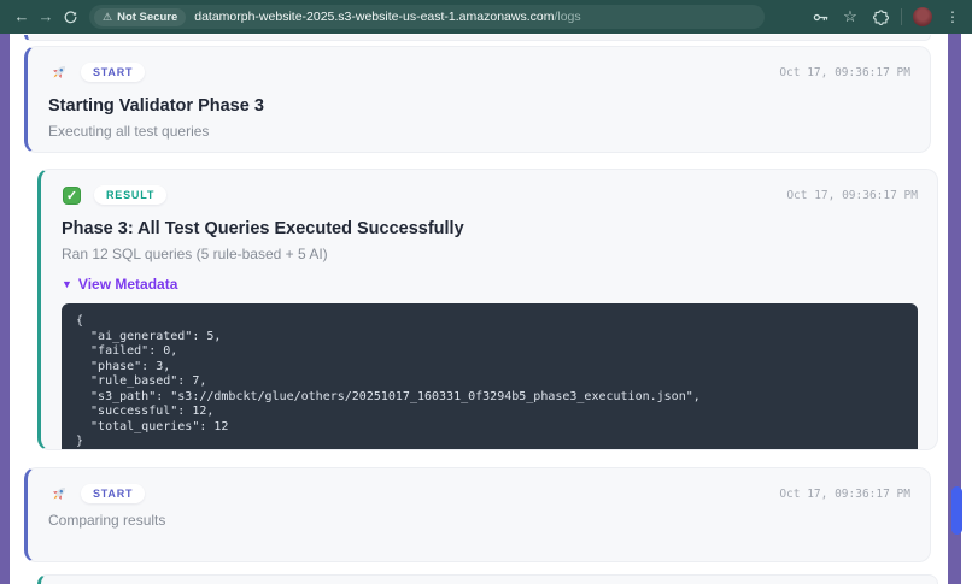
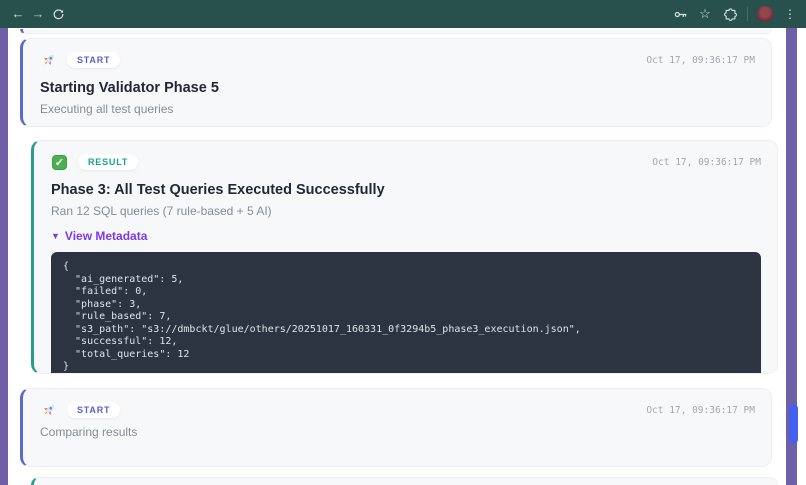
  ←
  →
- ⚠
- Not Secure
- datamorph-website-2025.s3-website-us-east-1.amazonaws.com/logs
  ☆
  ⋮
  START
  Oct 17, 09:36:17 PM
- Starting Validator Phase 3
+ Starting Validator Phase 5
  Executing all test queries
  ✓
  RESULT
  Oct 17, 09:36:17 PM
  Phase 3: All Test Queries Executed Successfully
- Ran 12 SQL queries (5 rule-based + 5 AI)
+ Ran 12 SQL queries (7 rule-based + 5 AI)
  ▼
  View Metadata
  {
  "ai_generated": 5,
  "failed": 0,
  "phase": 3,
  "rule_based": 7,
  "s3_path": "s3://dmbckt/glue/others/20251017_160331_0f3294b5_phase3_execution.json",
  "successful": 12,
  "total_queries": 12
  }
  START
  Oct 17, 09:36:17 PM
  Comparing results
